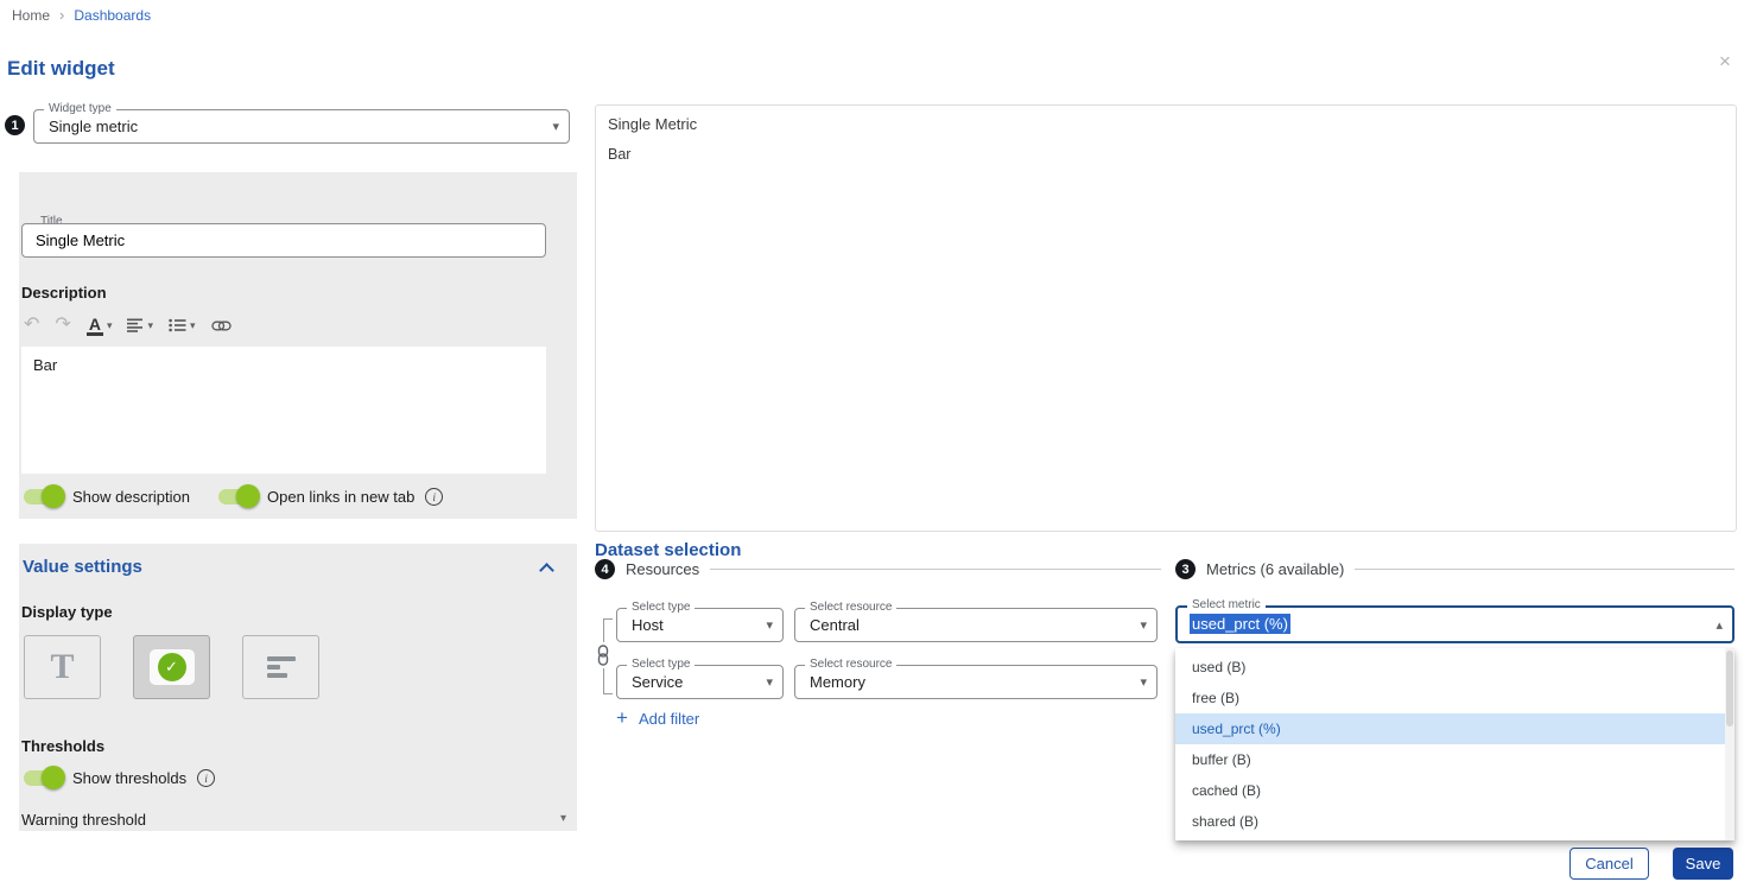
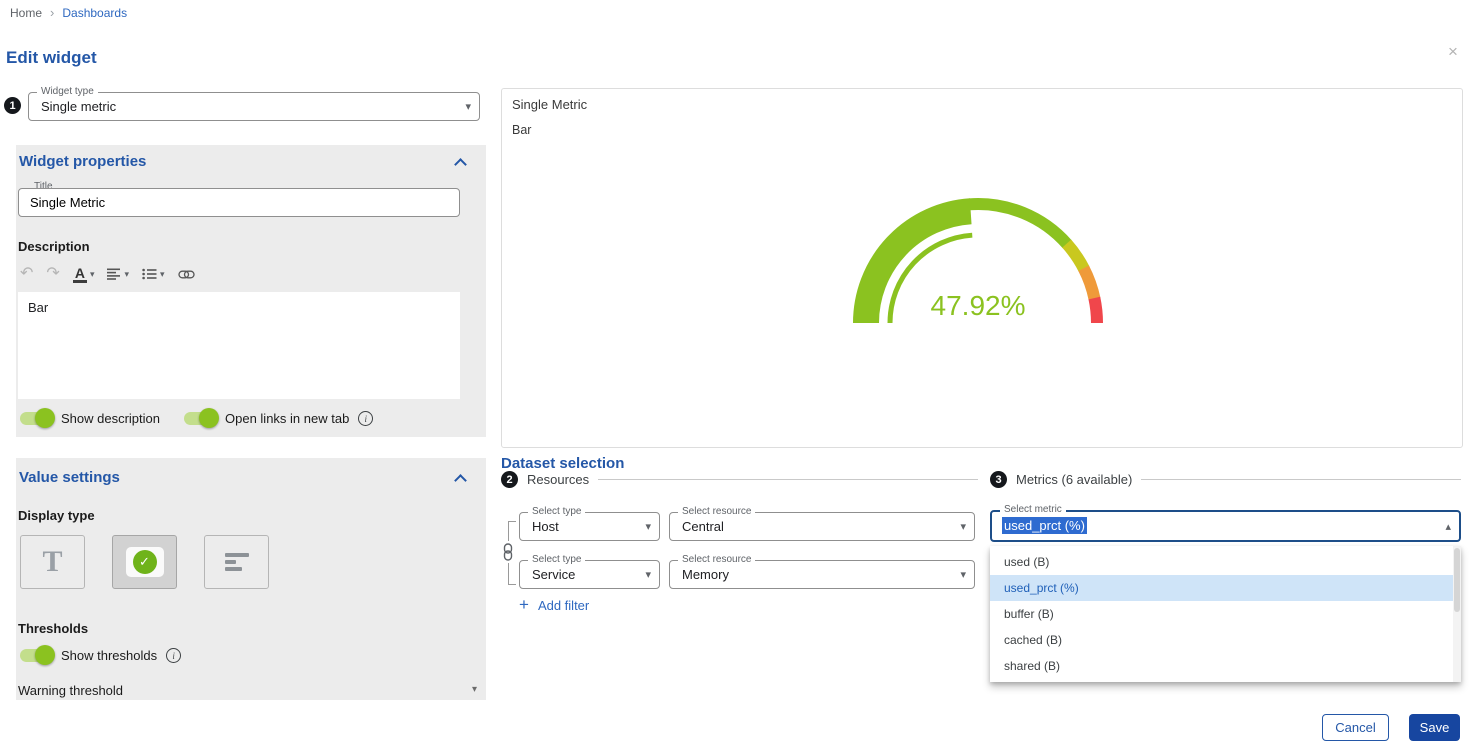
  Home
  ›
  Dashboards
  Edit widget
  ×
  1
  Widget type
  Single metric
  ▾
+ Widget properties
  Title
  Single Metric
  Description
  ↶
  ↷
  A
  ▾
  ▾
  ▾
  Bar
  Show description
  Open links in new tab
  i
  Value settings
  Display type
  T
  ✓
  Thresholds
  Show thresholds
  i
  Warning threshold
  ▾
  Single Metric
  Bar
+ 47.92%
  Dataset selection
- 4
+ 2
  Resources
  Select type
  Host
  ▾
  Select resource
  Central
  ▾
  Select type
  Service
  ▾
  Select resource
  Memory
  ▾
  +
  Add filter
  3
  Metrics (6 available)
  Select metric
  used_prct (%)
  ▴
  used (B)
- free (B)
  used_prct (%)
  buffer (B)
  cached (B)
  shared (B)
  Cancel
  Save
